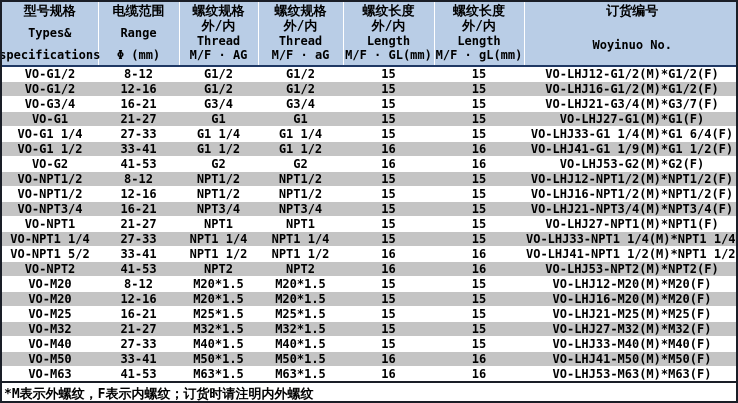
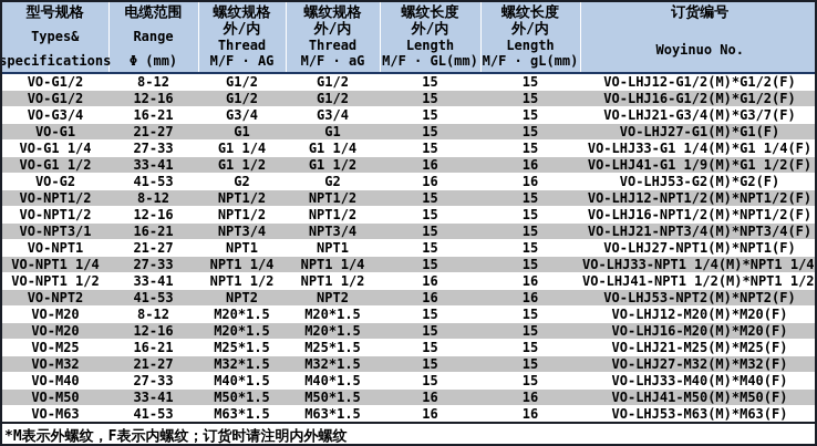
  型号规格Types&specifications	电缆范围RangeΦ (mm)	螺纹规格外/内ThreadM/F · AG	螺纹规格外/内ThreadM/F · aG	螺纹长度外/内LengthM/F · GL(mm)	螺纹长度外/内LengthM/F · gL(mm)	订货编号Woyinuo No.
  VO-G1/2	8-12	G1/2	G1/2	15	15	VO-LHJ12-G1/2(M)*G1/2(F)
  VO-G1/2	12-16	G1/2	G1/2	15	15	VO-LHJ16-G1/2(M)*G1/2(F)
  VO-G3/4	16-21	G3/4	G3/4	15	15	VO-LHJ21-G3/4(M)*G3/7(F)
  VO-G1	21-27	G1	G1	15	15	VO-LHJ27-G1(M)*G1(F)
- VO-G1 1/4	27-33	G1 1/4	G1 1/4	15	15	VO-LHJ33-G1 1/4(M)*G1 6/4(F)
+ VO-G1 1/4	27-33	G1 1/4	G1 1/4	15	15	VO-LHJ33-G1 1/4(M)*G1 1/4(F)
  VO-G1 1/2	33-41	G1 1/2	G1 1/2	16	16	VO-LHJ41-G1 1/9(M)*G1 1/2(F)
  VO-G2	41-53	G2	G2	16	16	VO-LHJ53-G2(M)*G2(F)
  VO-NPT1/2	8-12	NPT1/2	NPT1/2	15	15	VO-LHJ12-NPT1/2(M)*NPT1/2(F)
  VO-NPT1/2	12-16	NPT1/2	NPT1/2	15	15	VO-LHJ16-NPT1/2(M)*NPT1/2(F)
- VO-NPT3/4	16-21	NPT3/4	NPT3/4	15	15	VO-LHJ21-NPT3/4(M)*NPT3/4(F)
+ VO-NPT3/1	16-21	NPT3/4	NPT3/4	15	15	VO-LHJ21-NPT3/4(M)*NPT3/4(F)
  VO-NPT1	21-27	NPT1	NPT1	15	15	VO-LHJ27-NPT1(M)*NPT1(F)
  VO-NPT1 1/4	27-33	NPT1 1/4	NPT1 1/4	15	15	VO-LHJ33-NPT1 1/4(M)*NPT1 1/4
- VO-NPT1 5/2	33-41	NPT1 1/2	NPT1 1/2	16	16	VO-LHJ41-NPT1 1/2(M)*NPT1 1/2
+ VO-NPT1 1/2	33-41	NPT1 1/2	NPT1 1/2	16	16	VO-LHJ41-NPT1 1/2(M)*NPT1 1/2
  VO-NPT2	41-53	NPT2	NPT2	16	16	VO-LHJ53-NPT2(M)*NPT2(F)
  VO-M20	8-12	M20*1.5	M20*1.5	15	15	VO-LHJ12-M20(M)*M20(F)
  VO-M20	12-16	M20*1.5	M20*1.5	15	15	VO-LHJ16-M20(M)*M20(F)
  VO-M25	16-21	M25*1.5	M25*1.5	15	15	VO-LHJ21-M25(M)*M25(F)
  VO-M32	21-27	M32*1.5	M32*1.5	15	15	VO-LHJ27-M32(M)*M32(F)
  VO-M40	27-33	M40*1.5	M40*1.5	15	15	VO-LHJ33-M40(M)*M40(F)
  VO-M50	33-41	M50*1.5	M50*1.5	16	16	VO-LHJ41-M50(M)*M50(F)
  VO-M63	41-53	M63*1.5	M63*1.5	16	16	VO-LHJ53-M63(M)*M63(F)
  *M表示外螺纹，F表示内螺纹；订货时请注明内外螺纹
